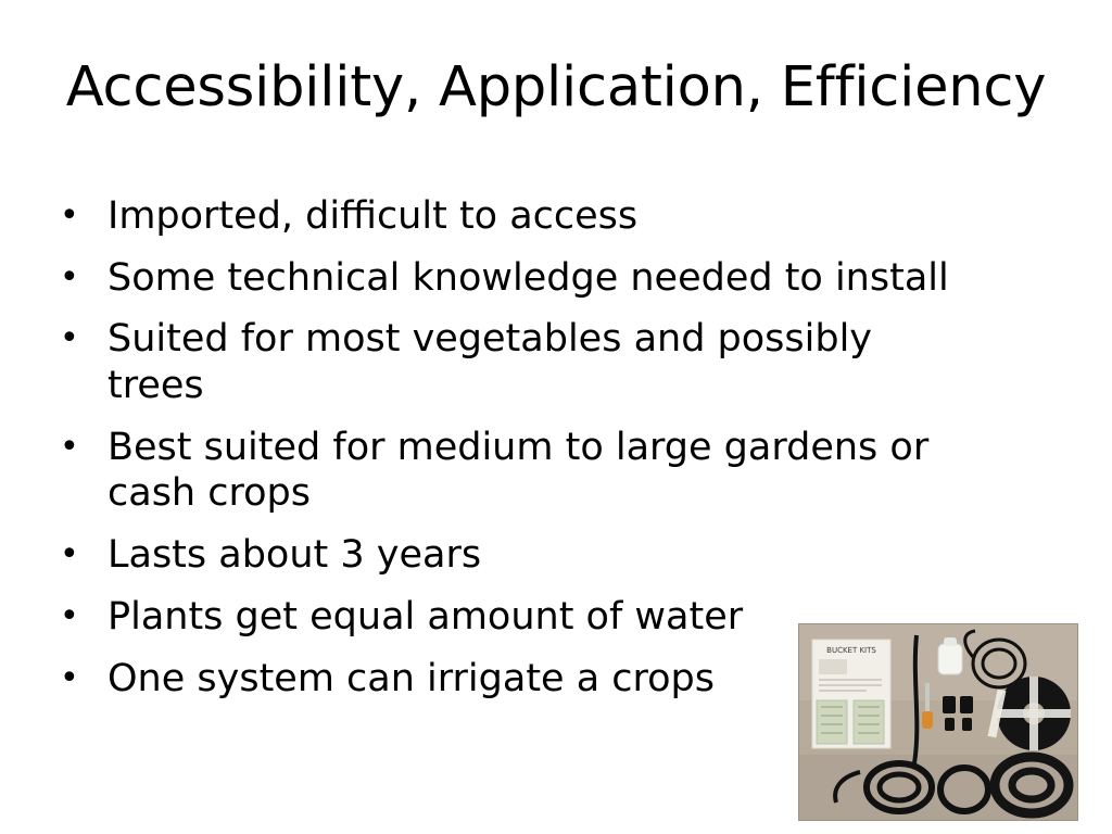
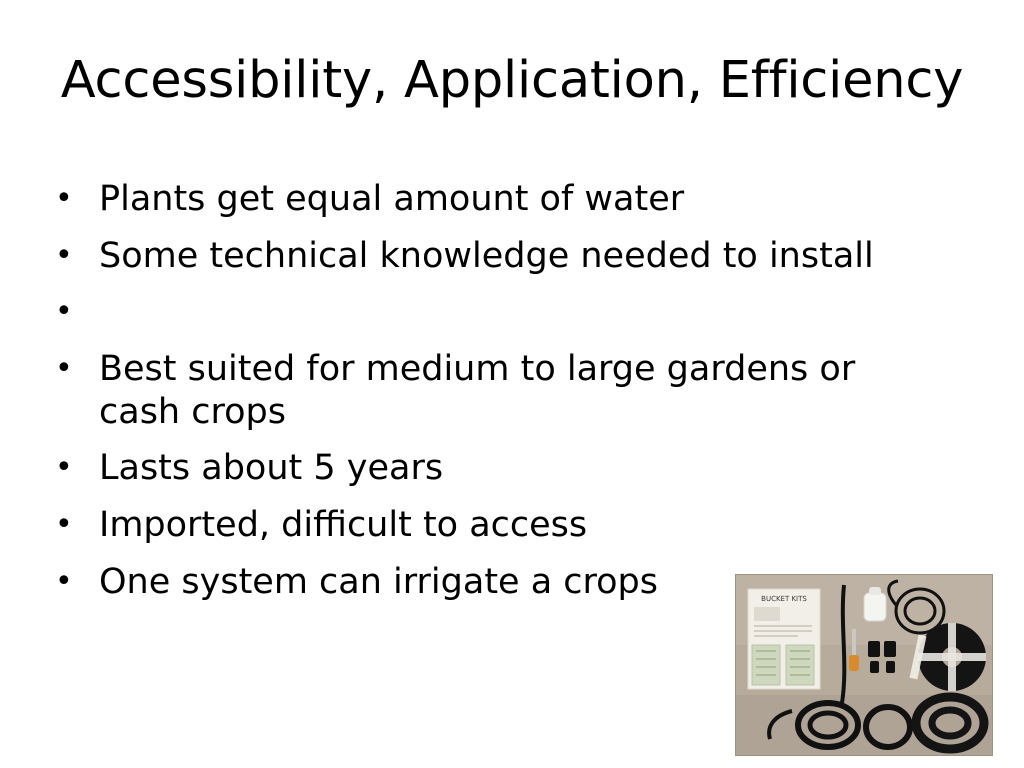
  Accessibility, Application, Efficiency
  •
- Imported, difficult to access
+ Plants get equal amount of water
  •
  Some technical knowledge needed to install
  •
- Suited for most vegetables and possibly trees
  •
  Best suited for medium to large gardens or cash crops
  •
- Lasts about 3 years
+ Lasts about 5 years
  •
- Plants get equal amount of water
+ Imported, difficult to access
  •
  One system can irrigate a crops
  BUCKET KITS
